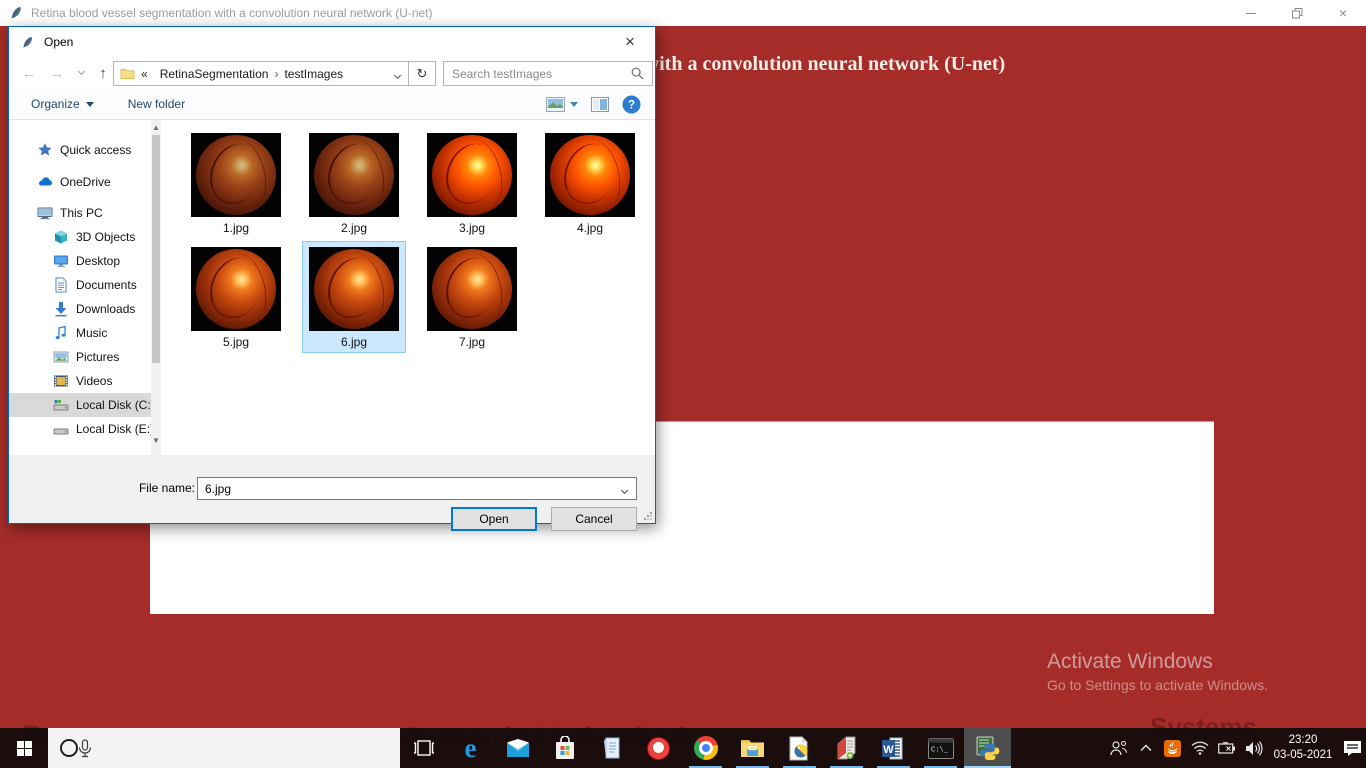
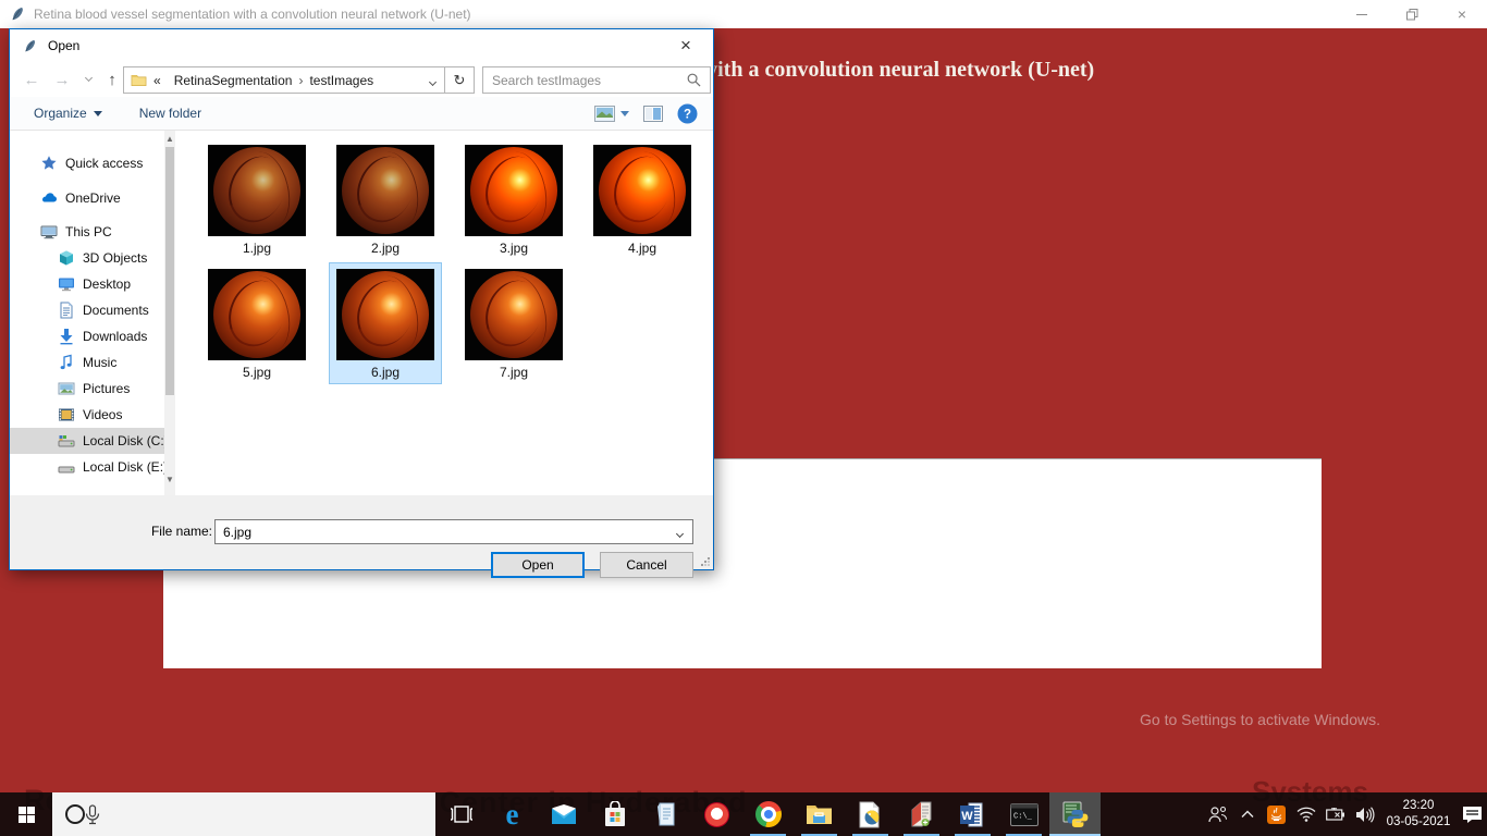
- Activate Windows
  Go to Settings to activate Windows.
  Center in Hderabd
  Systems
  Retina blood vessel segmentation with a convolution neural network (U-net)
  ×
  Open
  ×
  ←
  →
  ↑
  «
  RetinaSegmentation
  ›
  testImages
  ↻
  Search testImages
  Organize
  New folder
  ?
  Quick access
  OneDrive
  This PC
  3D Objects
  Desktop
  Documents
  Downloads
  Music
  Pictures
  Videos
  Local Disk (C:
  Local Disk (E:
  ▲
  ▼
  1.jpg
  2.jpg
  3.jpg
  4.jpg
  5.jpg
  6.jpg
  7.jpg
  File name:
  6.jpg
  Open
  Cancel
  e
  W
  C:\_
  23:20
  03-05-2021
